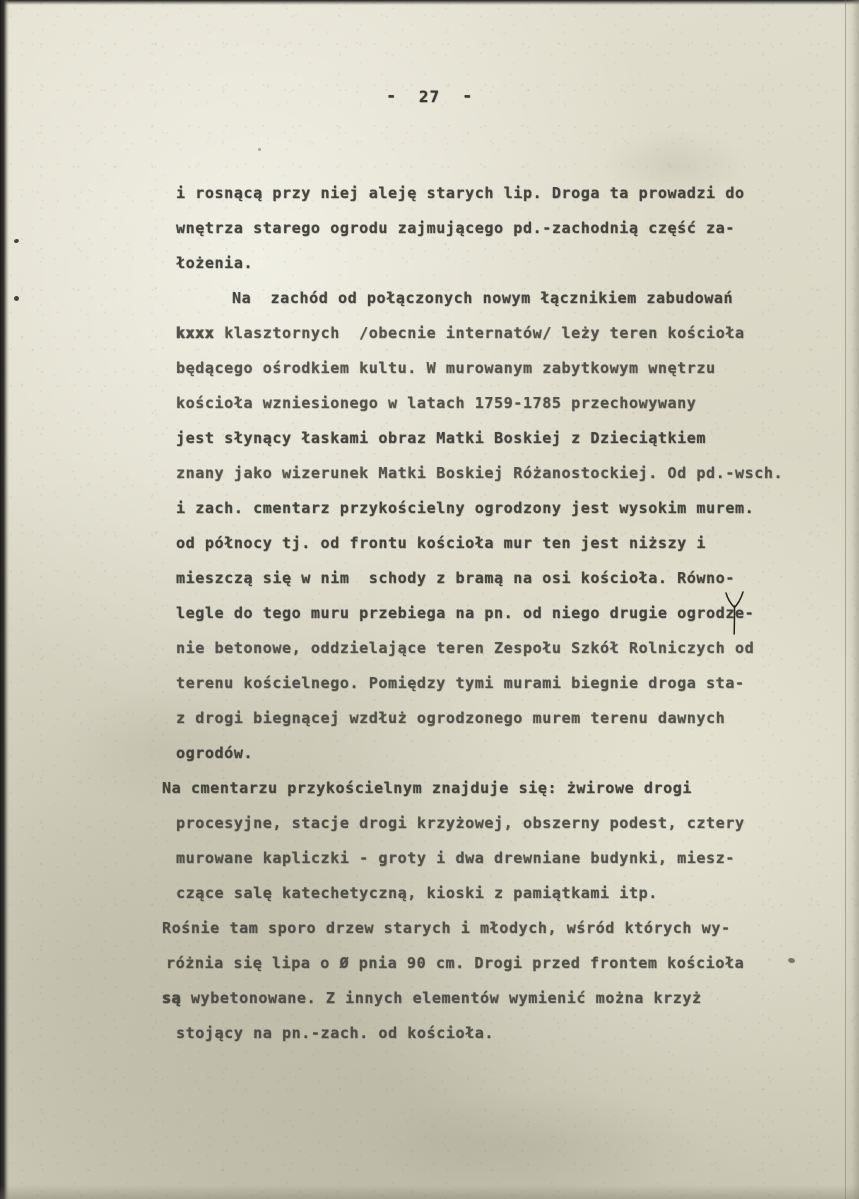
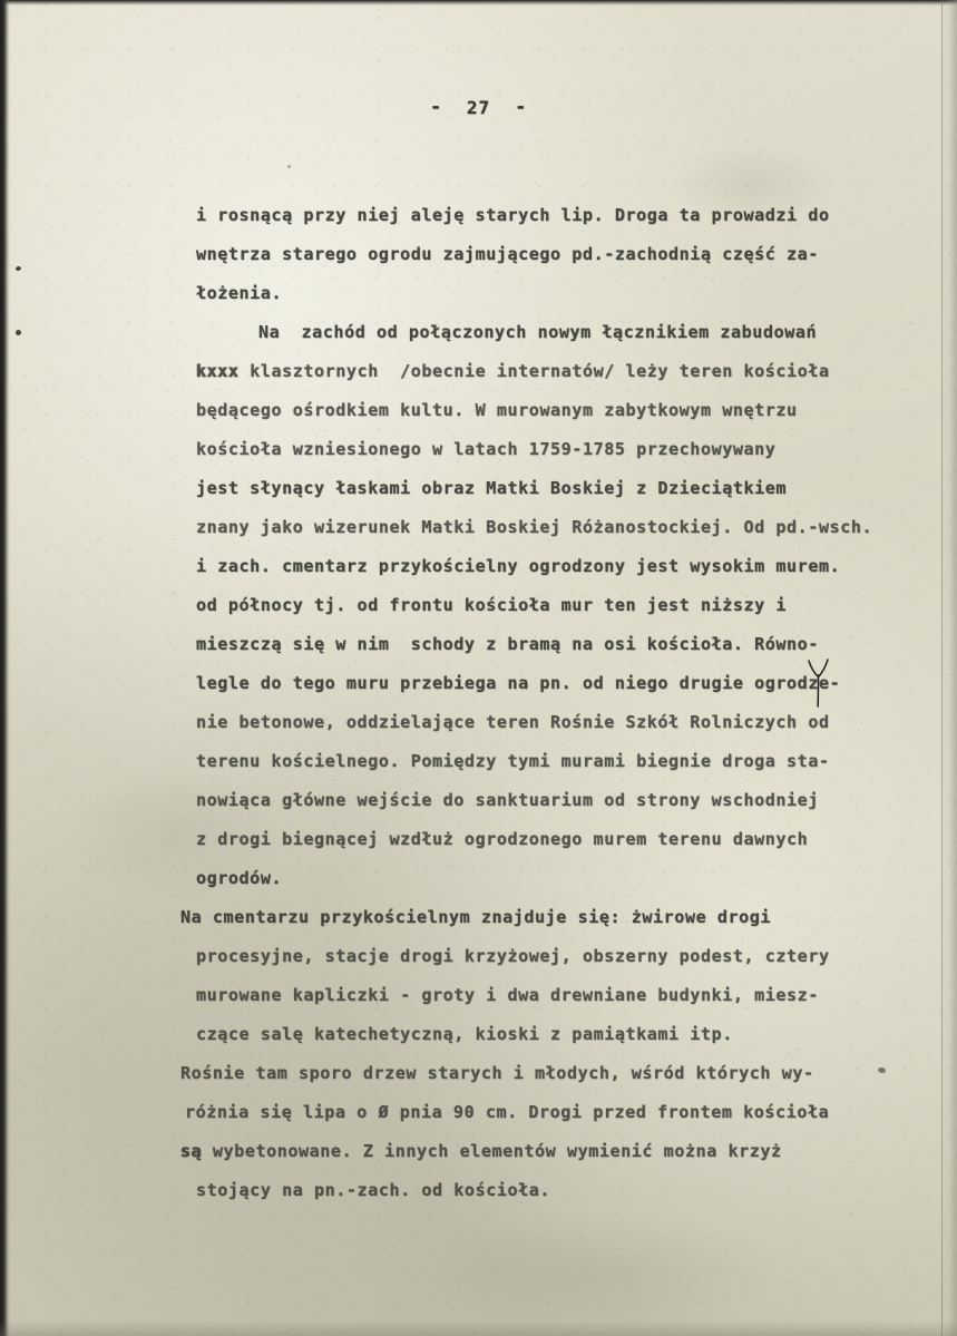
  - 27 -
  i rosnącą przy niej aleję starych lip. Droga ta prowadzi do
  wnętrza starego ogrodu zajmującego pd.-zachodnią część za-
  łożenia.
  Na zachód od połączonych nowym łącznikiem zabudowań
  kxxx klasztornych /obecnie internatów/ leży teren kościoła
  będącego ośrodkiem kultu. W murowanym zabytkowym wnętrzu
  kościoła wzniesionego w latach 1759-1785 przechowywany
  jest słynący łaskami obraz Matki Boskiej z Dzieciątkiem
  znany jako wizerunek Matki Boskiej Różanostockiej. Od pd.-wsch.
  i zach. cmentarz przykościelny ogrodzony jest wysokim murem.
  od północy tj. od frontu kościoła mur ten jest niższy i
  mieszczą się w nim schody z bramą na osi kościoła. Równo-
  legle do tego muru przebiega na pn. od niego drugie ogrodze-
- nie betonowe, oddzielające teren Zespołu Szkół Rolniczych od
+ nie betonowe, oddzielające teren Rośnie Szkół Rolniczych od
  terenu kościelnego. Pomiędzy tymi murami biegnie droga sta-
+ nowiąca główne wejście do sanktuarium od strony wschodniej
  z drogi biegnącej wzdłuż ogrodzonego murem terenu dawnych
  ogrodów.
  Na cmentarzu przykościelnym znajduje się: żwirowe drogi
  procesyjne, stacje drogi krzyżowej, obszerny podest, cztery
  murowane kapliczki - groty i dwa drewniane budynki, miesz-
  czące salę katechetyczną, kioski z pamiątkami itp.
  Rośnie tam sporo drzew starych i młodych, wśród których wy-
  różnia się lipa o Ø pnia 90 cm. Drogi przed frontem kościoła
  są wybetonowane. Z innych elementów wymienić można krzyż
  stojący na pn.-zach. od kościoła.
